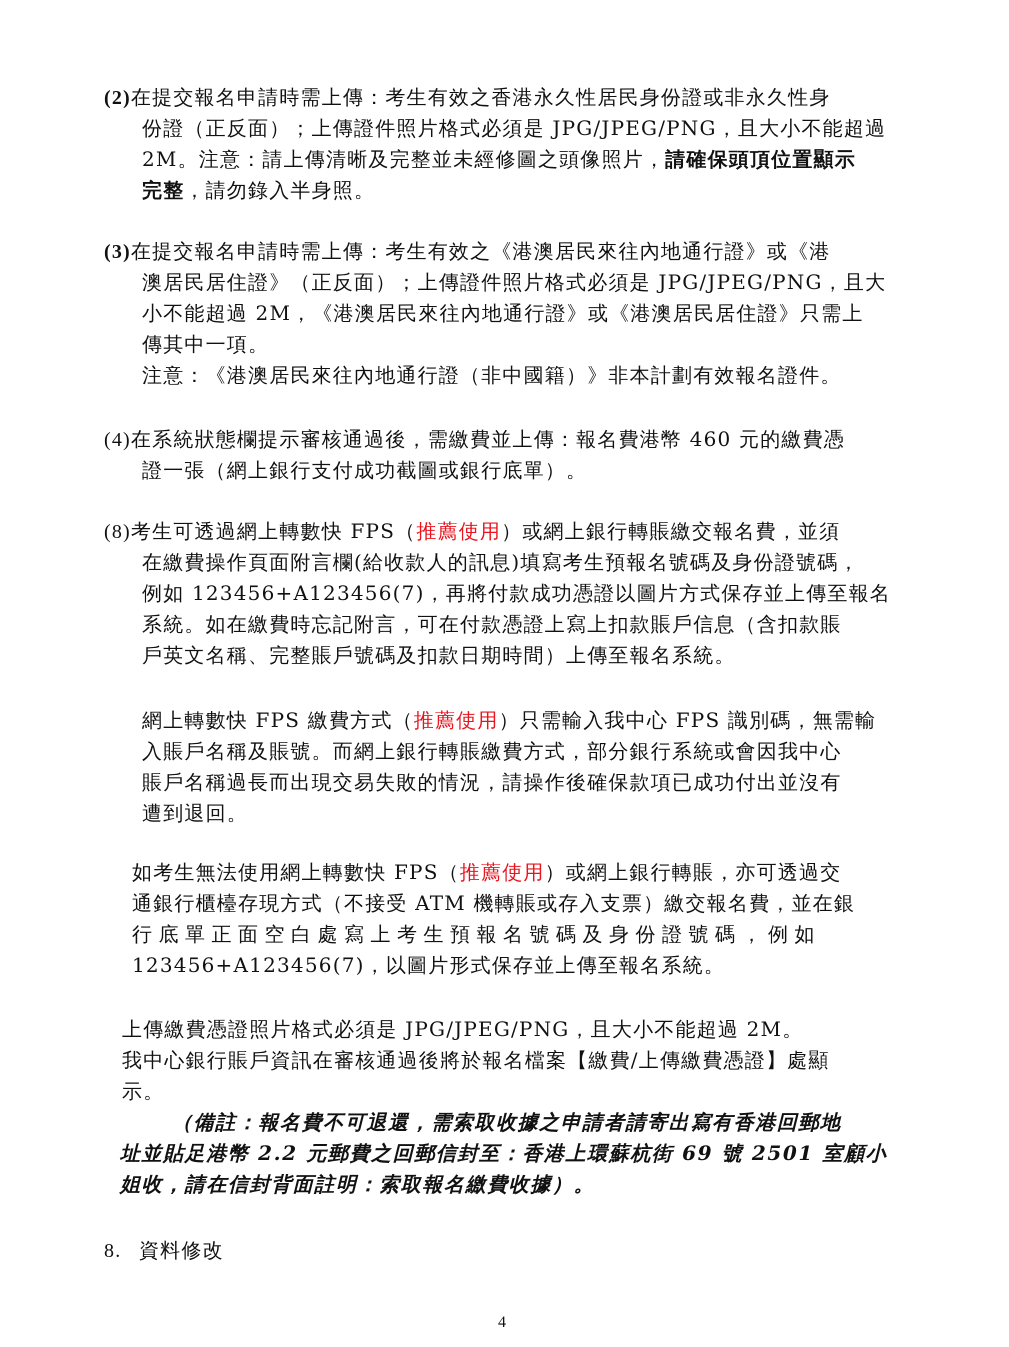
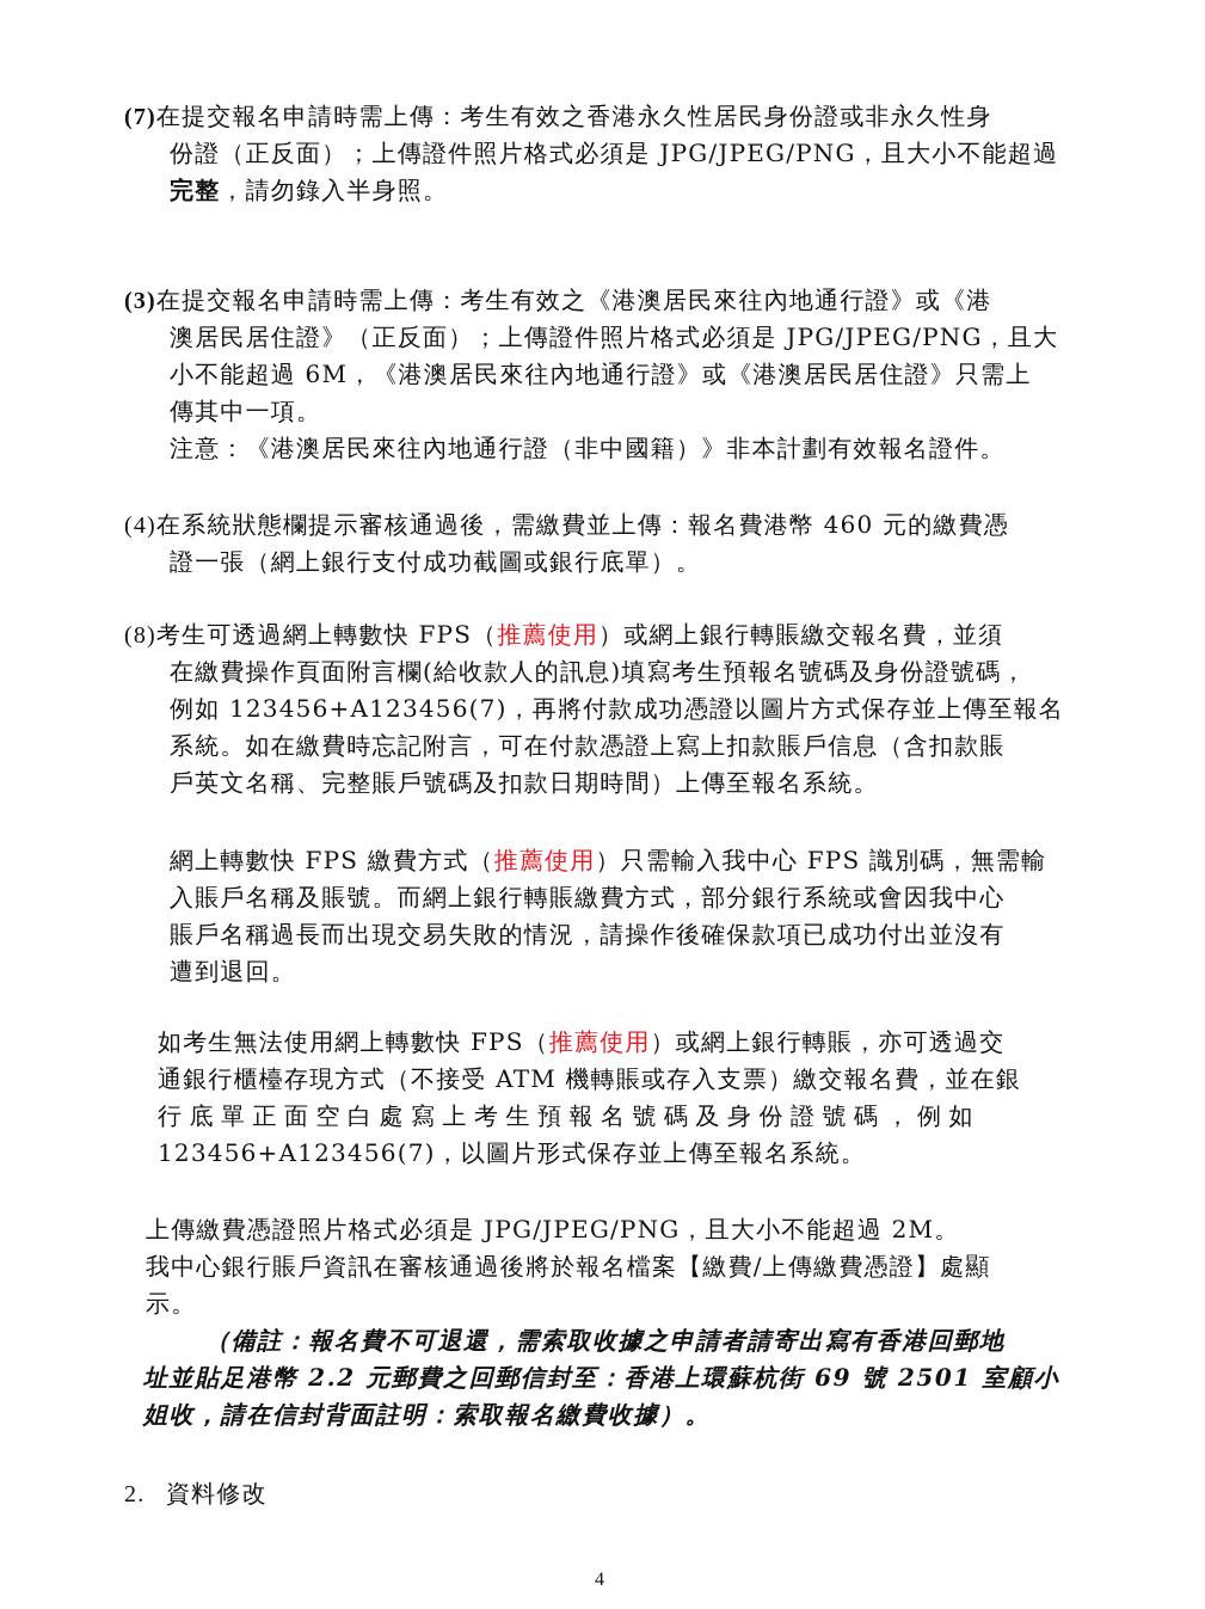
- (2)在提交報名申請時需上傳：考生有效之香港永久性居民身份證或非永久性身
+ (7)在提交報名申請時需上傳：考生有效之香港永久性居民身份證或非永久性身
  份證（正反面）；上傳證件照片格式必須是 JPG/JPEG/PNG，且大小不能超過
- 2M。注意：請上傳清晰及完整並未經修圖之頭像照片，請確保頭頂位置顯示
  完整，請勿錄入半身照。
  (3)在提交報名申請時需上傳：考生有效之《港澳居民來往內地通行證》或《港
  澳居民居住證》（正反面）；上傳證件照片格式必須是 JPG/JPEG/PNG，且大
- 小不能超過 2M，《港澳居民來往內地通行證》或《港澳居民居住證》只需上
+ 小不能超過 6M，《港澳居民來往內地通行證》或《港澳居民居住證》只需上
  傳其中一項。
  注意：《港澳居民來往內地通行證（非中國籍）》非本計劃有效報名證件。
  (4)在系統狀態欄提示審核通過後，需繳費並上傳：報名費港幣 460 元的繳費憑
  證一張（網上銀行支付成功截圖或銀行底單）。
  (8)考生可透過網上轉數快 FPS（推薦使用）或網上銀行轉賬繳交報名費，並須
  在繳費操作頁面附言欄(給收款人的訊息)填寫考生預報名號碼及身份證號碼，
  例如 123456+A123456(7)，再將付款成功憑證以圖片方式保存並上傳至報名
  系統。如在繳費時忘記附言，可在付款憑證上寫上扣款賬戶信息（含扣款賬
  戶英文名稱、完整賬戶號碼及扣款日期時間）上傳至報名系統。
  網上轉數快 FPS 繳費方式（推薦使用）只需輸入我中心 FPS 識別碼，無需輸
  入賬戶名稱及賬號。而網上銀行轉賬繳費方式，部分銀行系統或會因我中心
  賬戶名稱過長而出現交易失敗的情況，請操作後確保款項已成功付出並沒有
  遭到退回。
  如考生無法使用網上轉數快 FPS（推薦使用）或網上銀行轉賬，亦可透過交
  通銀行櫃檯存現方式（不接受 ATM 機轉賬或存入支票）繳交報名費，並在銀
  行底單正面空白處寫上考生預報名號碼及身份證號碼，例如
  123456+A123456(7)，以圖片形式保存並上傳至報名系統。
  上傳繳費憑證照片格式必須是 JPG/JPEG/PNG，且大小不能超過 2M。
  我中心銀行賬戶資訊在審核通過後將於報名檔案【繳費/上傳繳費憑證】處顯
  示。
  （備註：報名費不可退還，需索取收據之申請者請寄出寫有香港回郵地
  址並貼足港幣 2.2 元郵費之回郵信封至：香港上環蘇杭街 69 號 2501 室顧小
  姐收，請在信封背面註明：索取報名繳費收據）。
- 8. 資料修改
+ 2. 資料修改
  4
